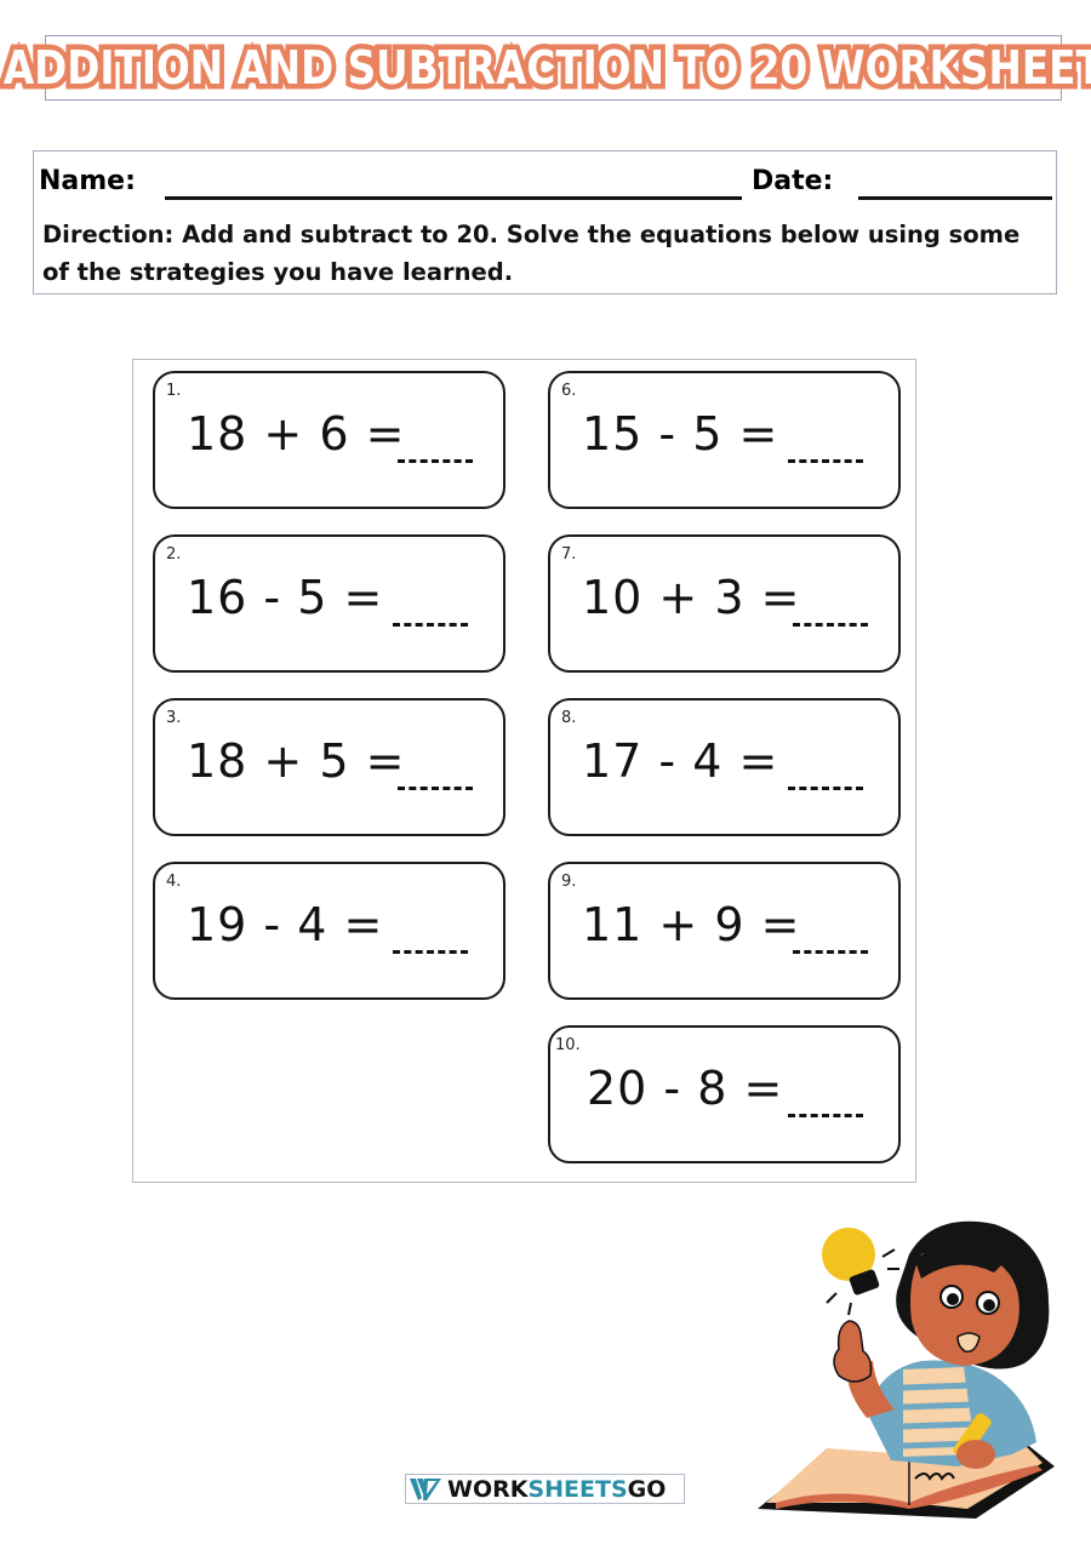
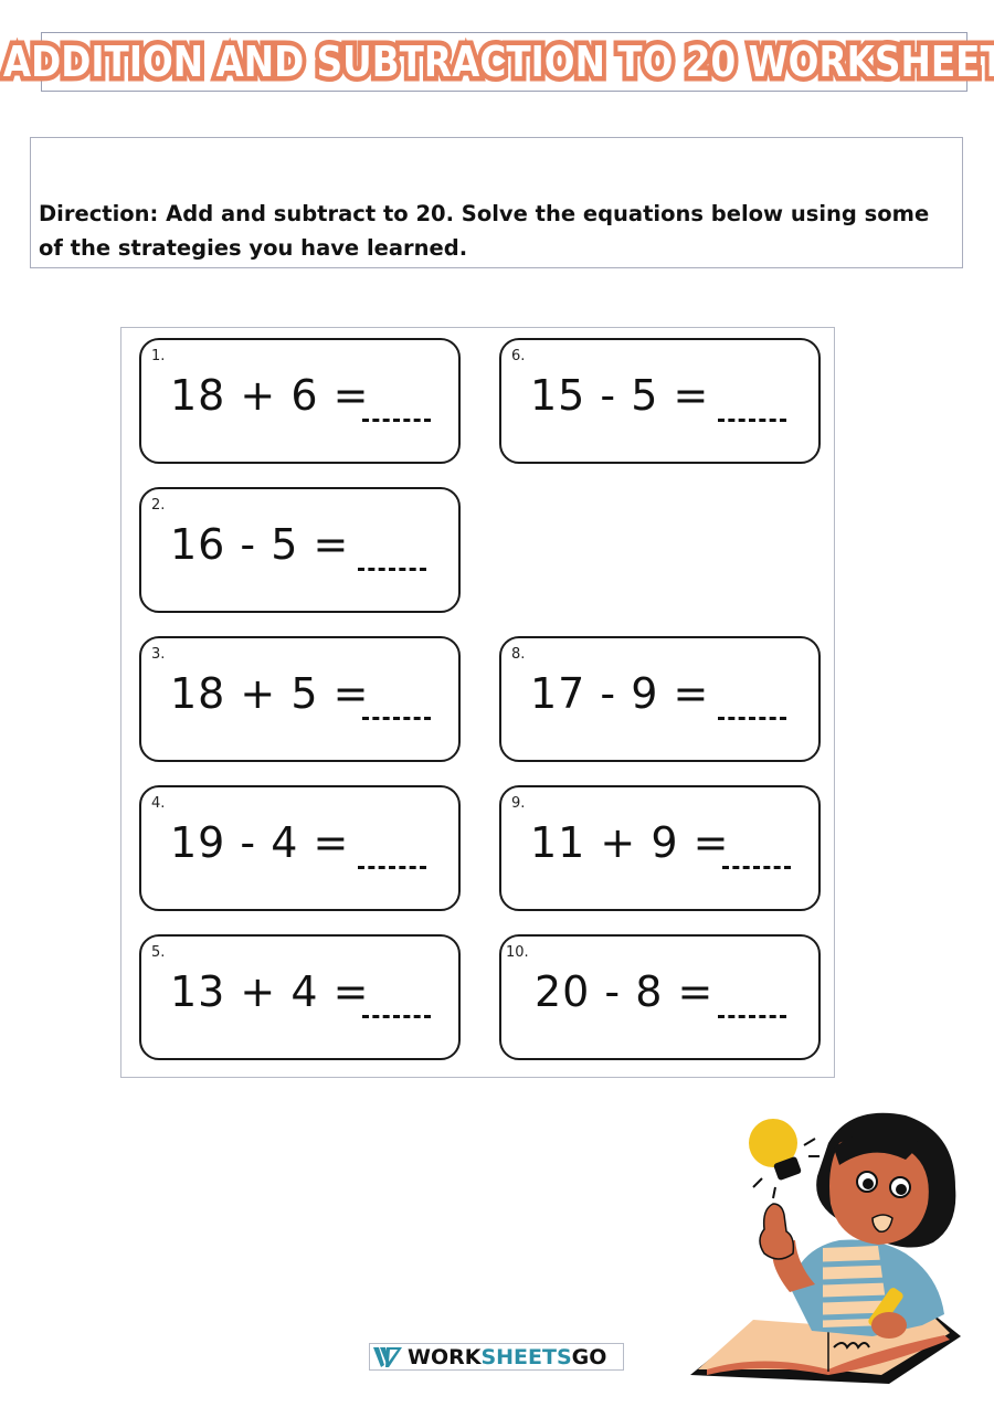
  ADDITION AND SUBTRACTION TO 20 WORKSHEET
- Name:
- Date:
  Direction: Add and subtract to 20. Solve the equations below using some of the strategies you have learned.
  1.
  18 + 6 =
  2.
  16 - 5 =
  3.
  18 + 5 =
  4.
  19 - 4 =
+ 5.
+ 13 + 4 =
  6.
  15 - 5 =
- 7.
- 10 + 3 =
  8.
- 17 - 4 =
+ 17 - 9 =
  9.
  11 + 9 =
  10.
  20 - 8 =
  WORKSHEETSGO
